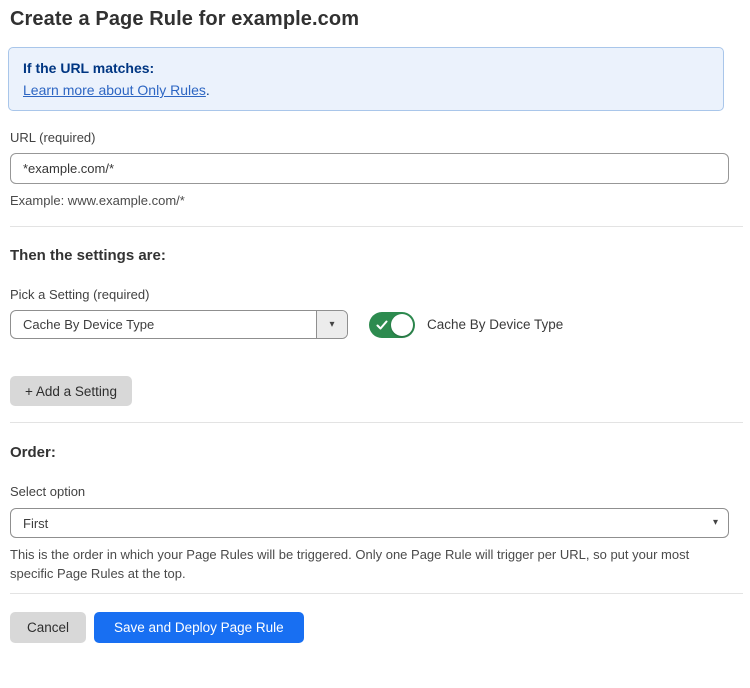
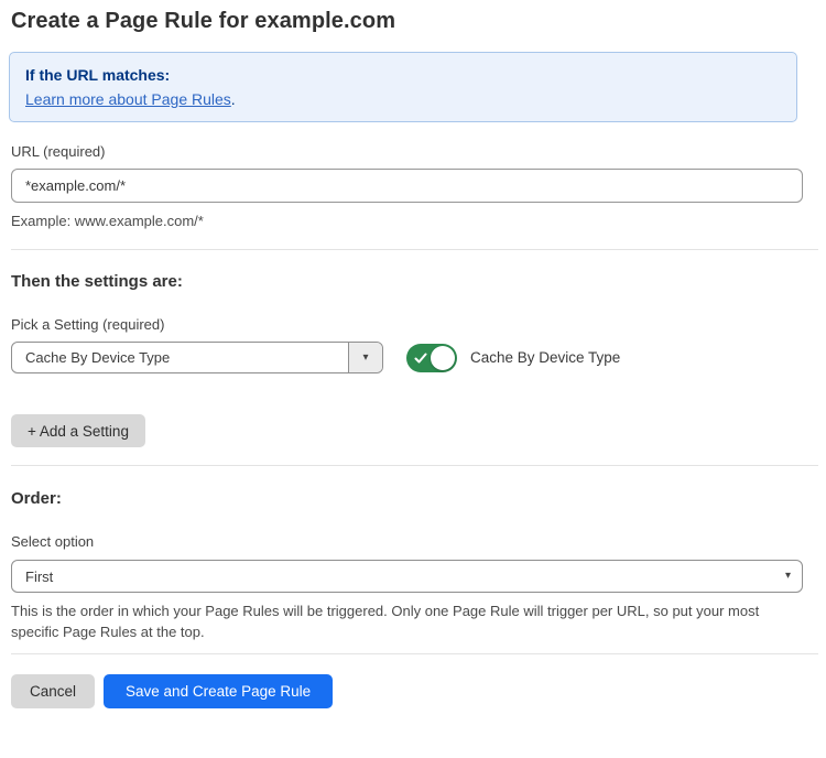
  Create a Page Rule for example.com
  If the URL matches:
- Learn more about Only Rules.
+ Learn more about Page Rules.
  URL (required)
  *example.com/*
  Example: www.example.com/*
  Then the settings are:
  Pick a Setting (required)
  Cache By Device Type
  ▾
  Cache By Device Type
  + Add a Setting
  Order:
  Select option
  First
  ▾
  This is the order in which your Page Rules will be triggered. Only one Page Rule will trigger per URL, so put your most specific Page Rules at the top.
  Cancel
- Save and Deploy Page Rule
+ Save and Create Page Rule
